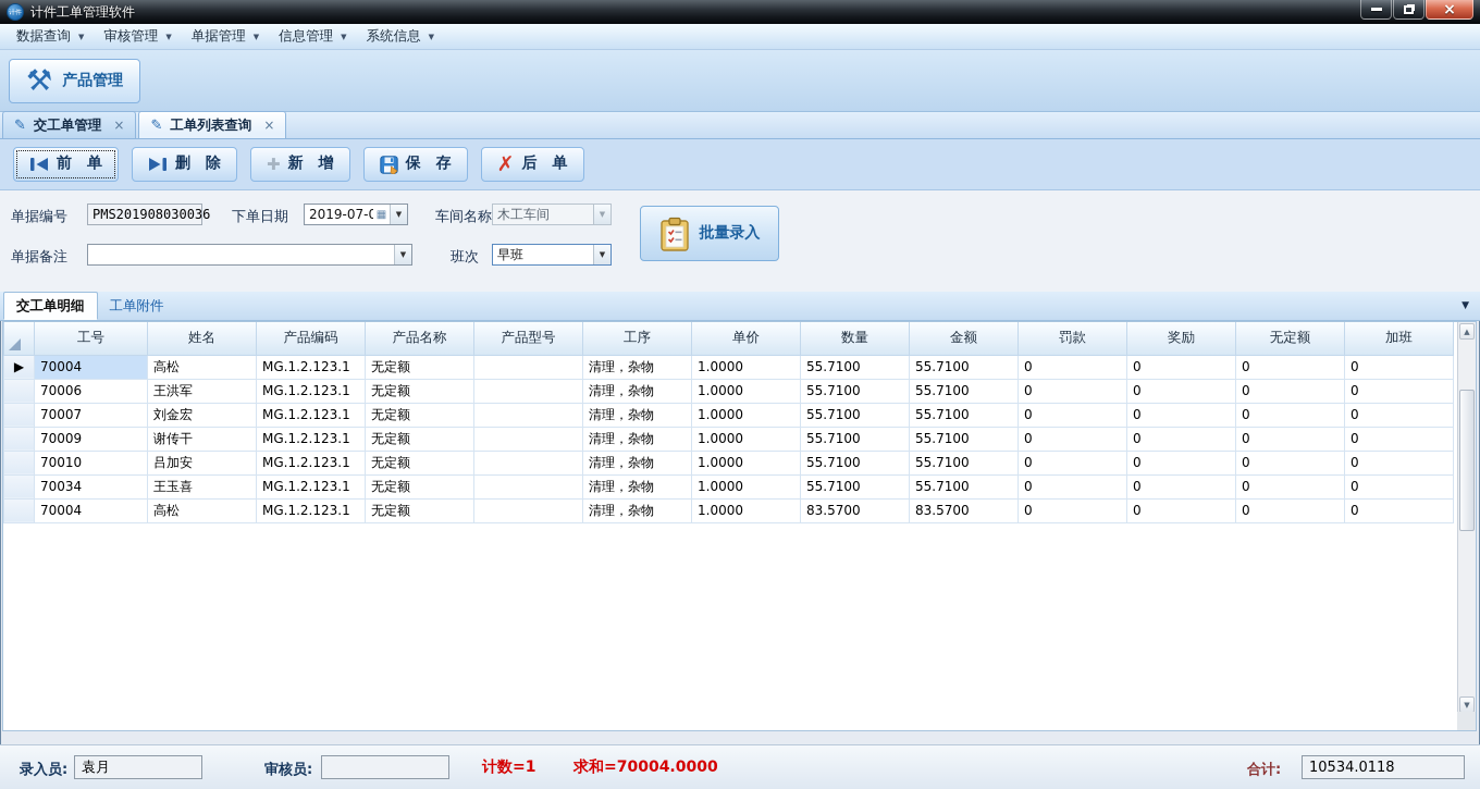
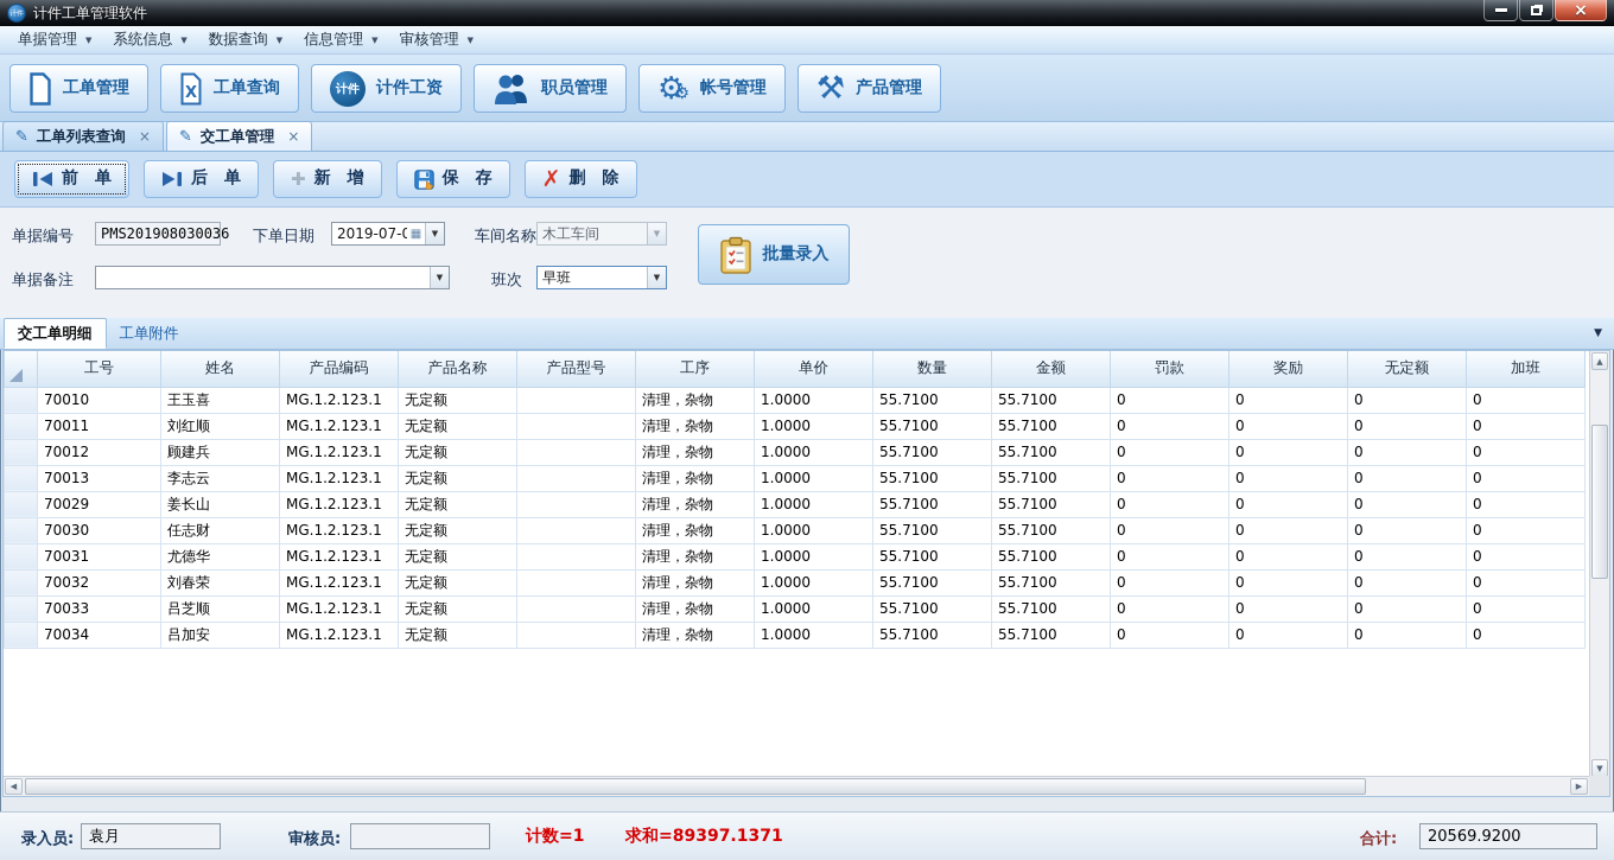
  计件工单管理软件
  ×
- 数据查询
+ 单据管理
  ▼
- 审核管理
+ 系统信息
  ▼
- 单据管理
+ 数据查询
  ▼
  信息管理
  ▼
- 系统信息
+ 审核管理
  ▼
+ 工单管理
+ X
+ 工单查询
+ 计件
+ 计件工资
+ 职员管理
+ ⚙⚙
+ 帐号管理
  ⚒
  产品管理
  ✎
- 交工单管理
+ 工单列表查询
  ×
  ✎
- 工单列表查询
+ 交工单管理
  ×
  前 单
- 删 除
+ 后 单
  ✚
  新 增
  保 存
  ✗
- 后 单
+ 删 除
  单据编号
  PMS201908030036
  下单日期
  2019-07-0
  ▦
  ▼
  车间名称
  木工车间
  ▼
  单据备注
  ▼
  班次
  早班
  ▼
  批量录入
  交工单明细
  工单附件
  ▼
  	工号	姓名	产品编码	产品名称	产品型号	工序	单价	数量	金额	罚款	奖励	无定额	加班
- ▶	70004	高松	MG.1.2.123.1	无定额		清理，杂物	1.0000	55.7100	55.7100	0	0	0	0
- 	70006	王洪军	MG.1.2.123.1	无定额		清理，杂物	1.0000	55.7100	55.7100	0	0	0	0
- 	70007	刘金宏	MG.1.2.123.1	无定额		清理，杂物	1.0000	55.7100	55.7100	0	0	0	0
- 	70009	谢传干	MG.1.2.123.1	无定额		清理，杂物	1.0000	55.7100	55.7100	0	0	0	0
- 	70010	吕加安	MG.1.2.123.1	无定额		清理，杂物	1.0000	55.7100	55.7100	0	0	0	0
+ 	70010	王玉喜	MG.1.2.123.1	无定额		清理，杂物	1.0000	55.7100	55.7100	0	0	0	0
+ 	70011	刘红顺	MG.1.2.123.1	无定额		清理，杂物	1.0000	55.7100	55.7100	0	0	0	0
+ 	70012	顾建兵	MG.1.2.123.1	无定额		清理，杂物	1.0000	55.7100	55.7100	0	0	0	0
+ 	70013	李志云	MG.1.2.123.1	无定额		清理，杂物	1.0000	55.7100	55.7100	0	0	0	0
+ 	70029	姜长山	MG.1.2.123.1	无定额		清理，杂物	1.0000	55.7100	55.7100	0	0	0	0
+ 	70030	任志财	MG.1.2.123.1	无定额		清理，杂物	1.0000	55.7100	55.7100	0	0	0	0
+ 	70031	尤德华	MG.1.2.123.1	无定额		清理，杂物	1.0000	55.7100	55.7100	0	0	0	0
+ 	70032	刘春荣	MG.1.2.123.1	无定额		清理，杂物	1.0000	55.7100	55.7100	0	0	0	0
+ 	70033	吕芝顺	MG.1.2.123.1	无定额		清理，杂物	1.0000	55.7100	55.7100	0	0	0	0
- 	70034	王玉喜	MG.1.2.123.1	无定额		清理，杂物	1.0000	55.7100	55.7100	0	0	0	0
+ 	70034	吕加安	MG.1.2.123.1	无定额		清理，杂物	1.0000	55.7100	55.7100	0	0	0	0
- 	70004	高松	MG.1.2.123.1	无定额		清理，杂物	1.0000	83.5700	83.5700	0	0	0	0
  ▲
  ▼
+ ◀
+ ▶
  录入员:
  袁月
  审核员:
  计数=1
- 求和=70004.0000
+ 求和=89397.1371
  合计:
- 10534.0118
+ 20569.9200
